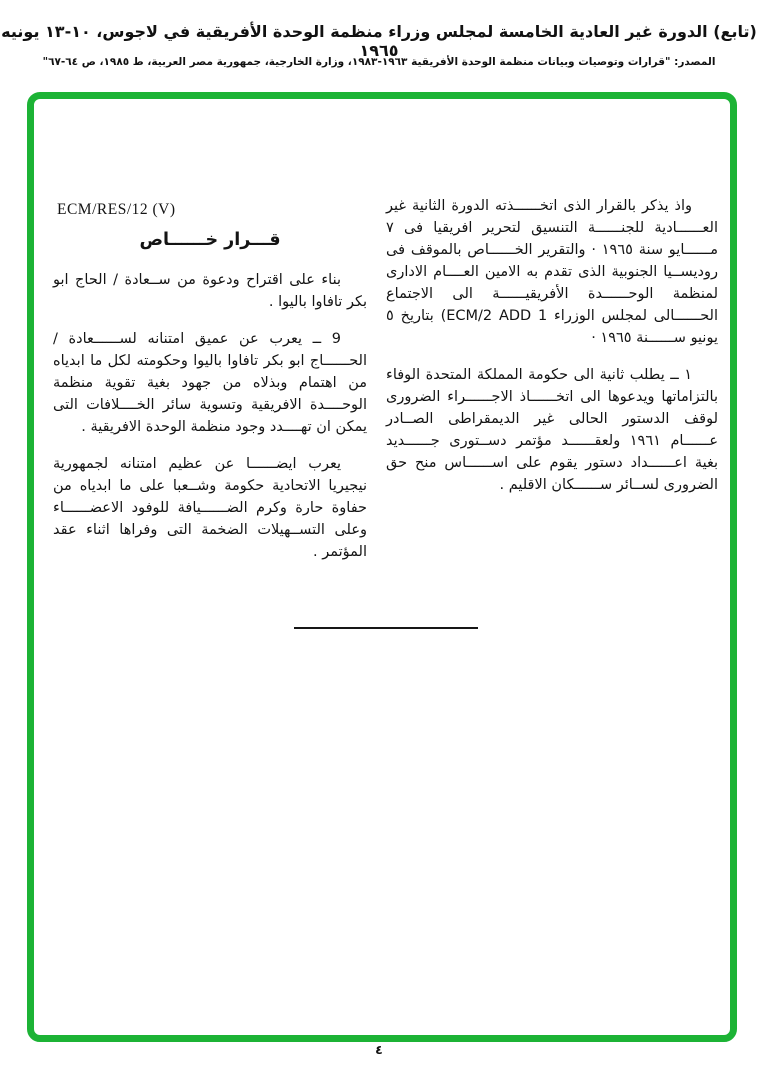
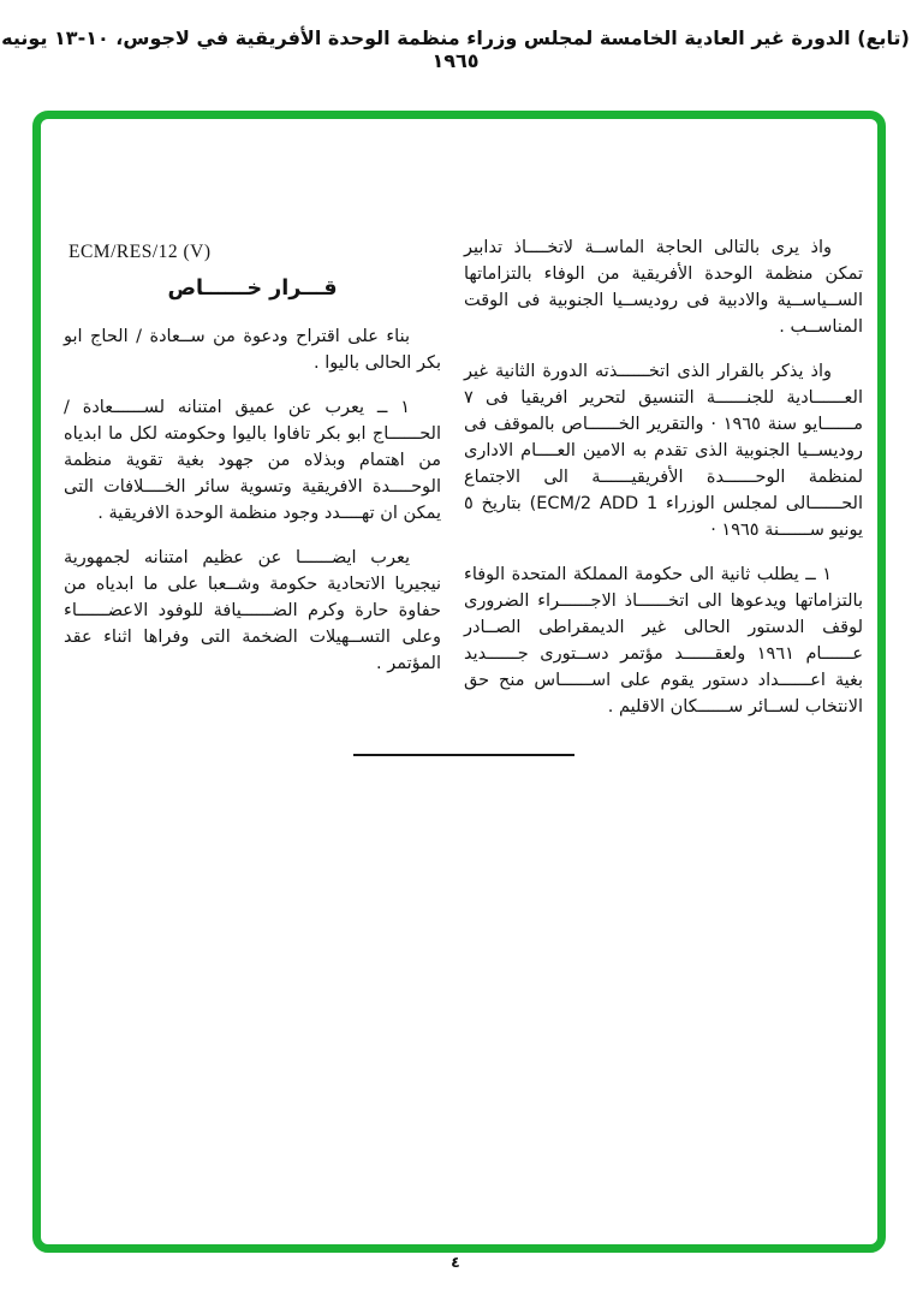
  (تابع) الدورة غير العادية الخامسة لمجلس وزراء منظمة الوحدة الأفريقية في لاجوس، ١٠-١٣ يونيه ١٩٦٥
- المصدر: "قرارات وتوصيات وبيانات منظمة الوحدة الأفريقية ١٩٦٣-١٩٨٣، وزارة الخارجية، جمهورية مصر العربية، ط ١٩٨٥، ص ٦٤-٦٧"
  ECM/RES/12 (V)
  قـــرار خــــــاص
- بناء على اقتراح ودعوة من ســعادة / الحاج ابو بكر تافاوا باليوا .
+ بناء على اقتراح ودعوة من ســعادة / الحاج ابو بكر الحالى باليوا .
- 9 ــ يعرب عن عميق امتنانه لســــــعادة / الحــــــاج ابو بكر تافاوا باليوا وحكومته لكل ما ابدياه من اهتمام وبذلاه من جهود بغية تقوية منظمة الوحــــدة الافريقية وتسوية سائر الخــــلافات التى يمكن ان تهــــدد وجود منظمة الوحدة الافريقية .
+ ١ ــ يعرب عن عميق امتنانه لســــــعادة / الحــــــاج ابو بكر تافاوا باليوا وحكومته لكل ما ابدياه من اهتمام وبذلاه من جهود بغية تقوية منظمة الوحــــدة الافريقية وتسوية سائر الخــــلافات التى يمكن ان تهــــدد وجود منظمة الوحدة الافريقية .
  يعرب ايضــــــا عن عظيم امتنانه لجمهورية نيجيريا الاتحادية حكومة وشــعبا على ما ابدياه من حفاوة حارة وكرم الضــــــيافة للوفود الاعضــــــاء وعلى التســهيلات الضخمة التى وفراها اثناء عقد المؤتمر .
+ واذ يرى بالتالى الحاجة الماســة لاتخــــاذ تدابير تمكن منظمة الوحدة الأفريقية من الوفاء بالتزاماتها الســياســية والادبية فى روديســيا الجنوبية فى الوقت المناســب .
  واذ يذكر بالقرار الذى اتخــــــذته الدورة الثانية غير العــــــادية للجنــــــة التنسيق لتحرير افريقيا فى ٧ مــــــايو سنة ١٩٦٥ · والتقرير الخــــــاص بالموقف فى روديســيا الجنوبية الذى تقدم به الامين العــــام الادارى لمنظمة الوحــــــدة الأفريقيــــــة الى الاجتماع الحــــــالى لمجلس الوزراء (ECM/2 ADD 1 بتاريخ ٥ يونيو ســــــنة ١٩٦٥ ·
- ١ ــ يطلب ثانية الى حكومة المملكة المتحدة الوفاء بالتزاماتها ويدعوها الى اتخــــــاذ الاجــــــراء الضرورى لوقف الدستور الحالى غير الديمقراطى الصــادر عــــــام ١٩٦١ ولعقــــــد مؤتمر دســتورى جــــــديد بغية اعــــــداد دستور يقوم على اســــــاس منح حق الضرورى لســائر ســــــكان الاقليم .
+ ١ ــ يطلب ثانية الى حكومة المملكة المتحدة الوفاء بالتزاماتها ويدعوها الى اتخــــــاذ الاجــــــراء الضرورى لوقف الدستور الحالى غير الديمقراطى الصــادر عــــــام ١٩٦١ ولعقــــــد مؤتمر دســتورى جــــــديد بغية اعــــــداد دستور يقوم على اســــــاس منح حق الانتخاب لســائر ســــــكان الاقليم .
  ٤
